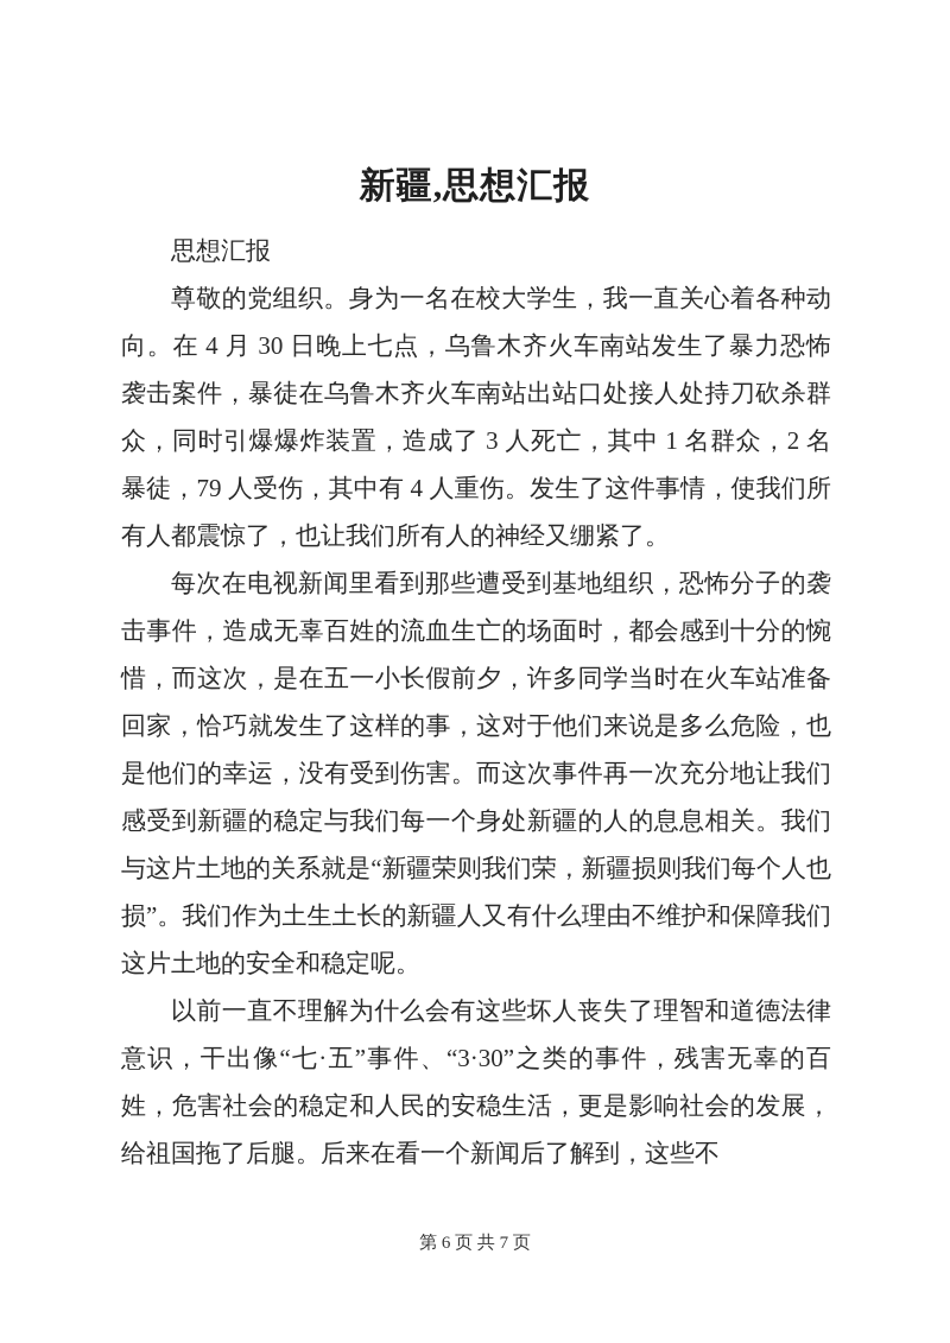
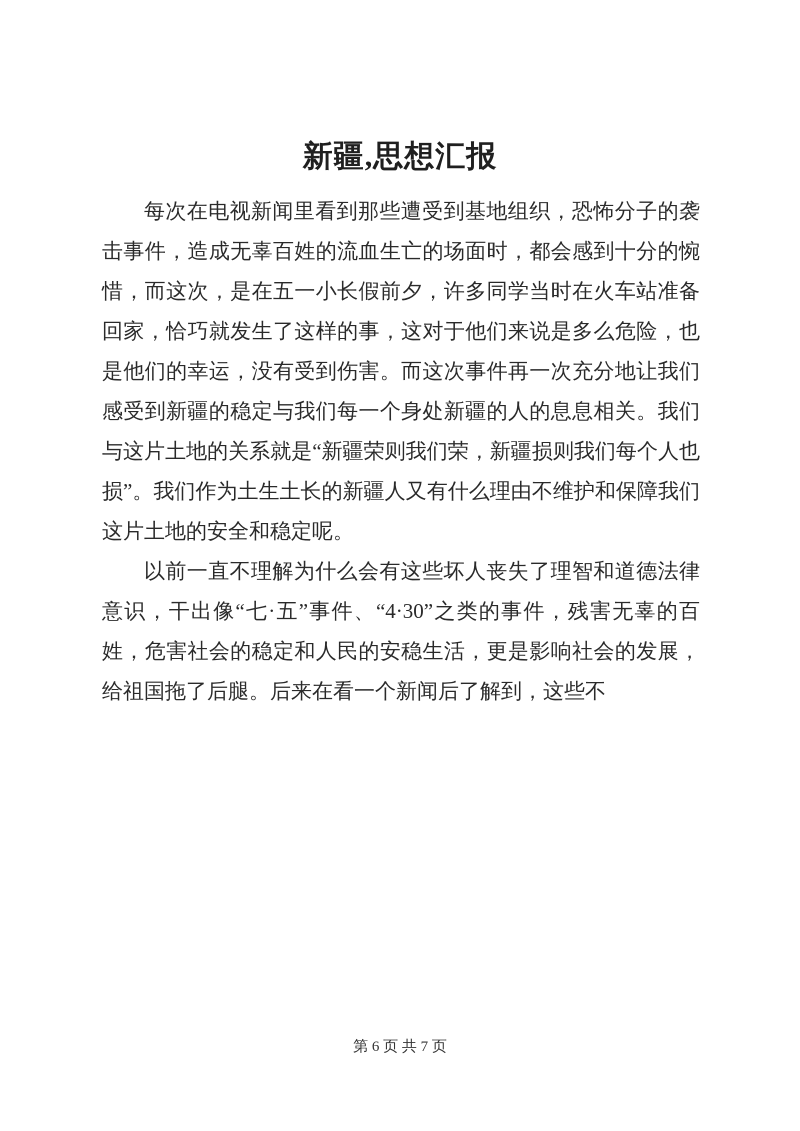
  新疆,思想汇报
- 思想汇报
- 尊敬的党组织。身为一名在校大学生，我一直关心着各种动向。在 4 月 30 日晚上七点，乌鲁木齐火车南站发生了暴力恐怖袭击案件，暴徒在乌鲁木齐火车南站出站口处接人处持刀砍杀群众，同时引爆爆炸装置，造成了 3 人死亡，其中 1 名群众，2 名暴徒，79 人受伤，其中有 4 人重伤。发生了这件事情，使我们所有人都震惊了，也让我们所有人的神经又绷紧了。
  每次在电视新闻里看到那些遭受到基地组织，恐怖分子的袭击事件，造成无辜百姓的流血生亡的场面时，都会感到十分的惋惜，而这次，是在五一小长假前夕，许多同学当时在火车站准备回家，恰巧就发生了这样的事，这对于他们来说是多么危险，也是他们的幸运，没有受到伤害。而这次事件再一次充分地让我们感受到新疆的稳定与我们每一个身处新疆的人的息息相关。我们与这片土地的关系就是“新疆荣则我们荣，新疆损则我们每个人也损”。我们作为土生土长的新疆人又有什么理由不维护和保障我们这片土地的安全和稳定呢。
- 以前一直不理解为什么会有这些坏人丧失了理智和道德法律意识，干出像“七·五”事件、“3·30”之类的事件，残害无辜的百姓，危害社会的稳定和人民的安稳生活，更是影响社会的发展，给祖国拖了后腿。后来在看一个新闻后了解到，这些不
+ 以前一直不理解为什么会有这些坏人丧失了理智和道德法律意识，干出像“七·五”事件、“4·30”之类的事件，残害无辜的百姓，危害社会的稳定和人民的安稳生活，更是影响社会的发展，给祖国拖了后腿。后来在看一个新闻后了解到，这些不
  第 6 页 共 7 页
